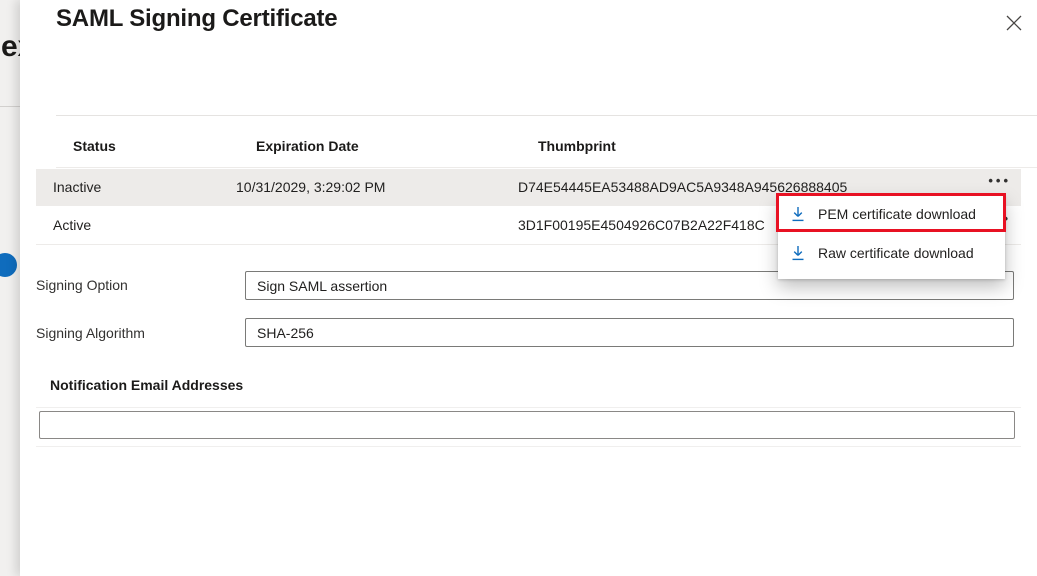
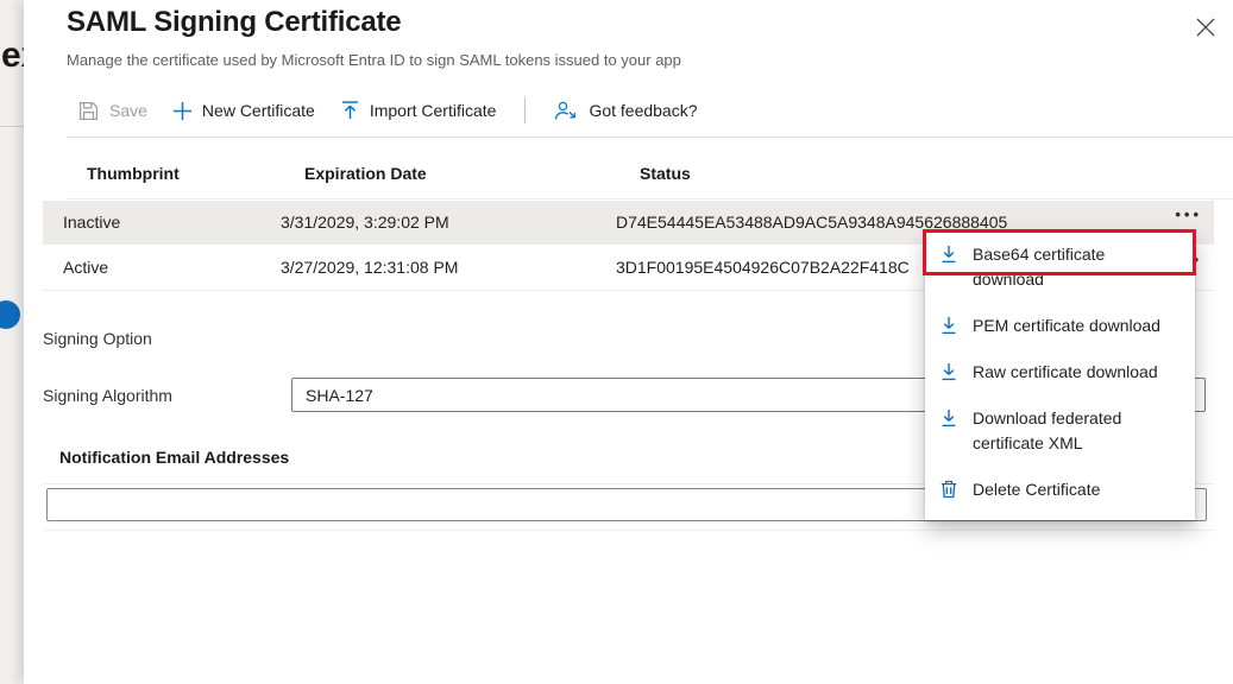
  SAML Signing Certificate
+ Manage the certificate used by Microsoft Entra ID to sign SAML tokens issued to your app
+ Save
+ New Certificate
+ Import Certificate
+ Got feedback?
- Status
+ Thumbprint
  Expiration Date
- Thumbprint
+ Status
  Inactive
- 10/31/2029, 3:29:02 PM
+ 3/31/2029, 3:29:02 PM
  D74E54445EA53488AD9AC5A9348A945626888405
  •••
  Active
+ 3/27/2029, 12:31:08 PM
  3D1F00195E4504926C07B2A22F418C
  Signing Option
- Sign SAML assertion
  Signing Algorithm
- SHA-256
+ SHA-127
  Notification Email Addresses
+ Base64 certificate download
  PEM certificate download
  Raw certificate download
+ Download federated certificate XML
+ Delete Certificate
